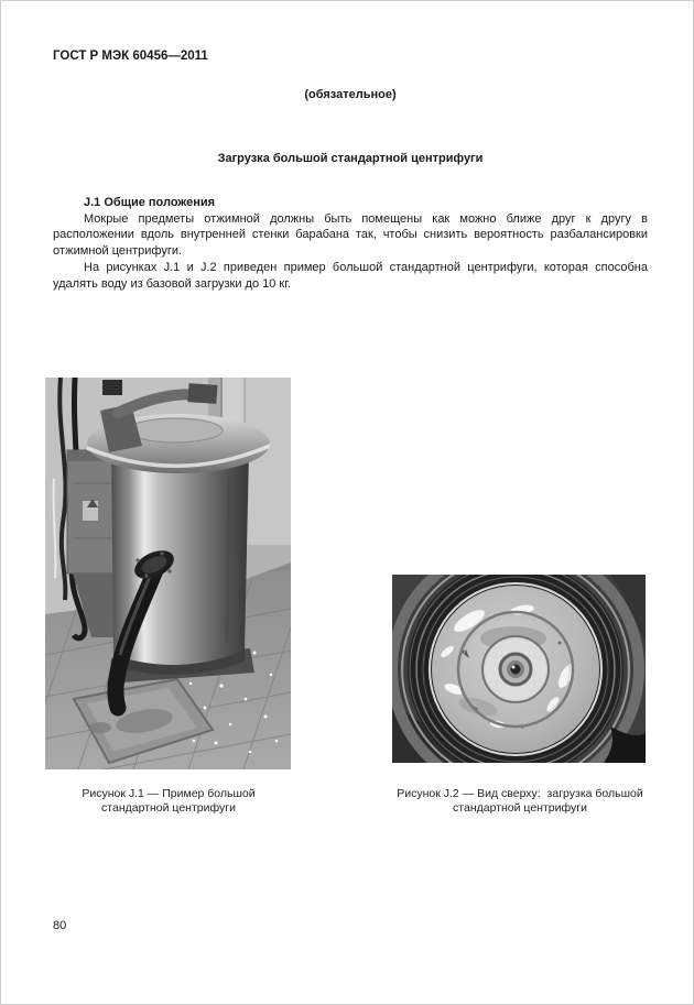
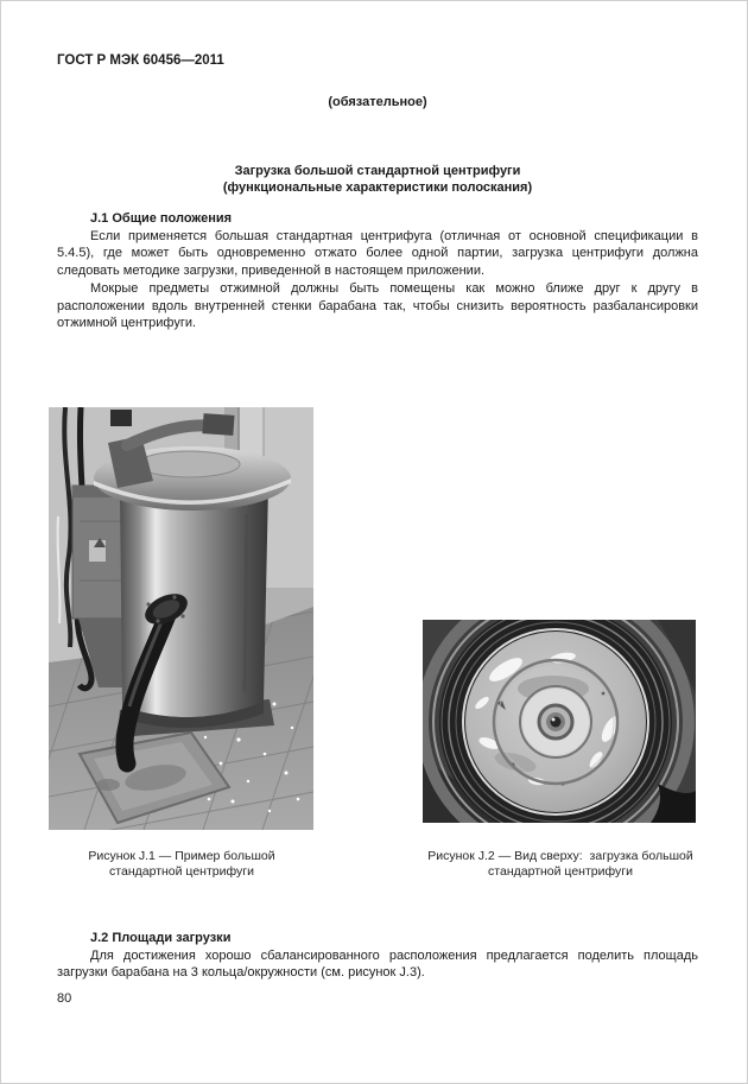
  ГОСТ Р МЭК 60456—2011
  (обязательное)
  Загрузка большой стандартной центрифуги
+ (функциональные характеристики полоскания)
  J.1 Общие положения
+ Если применяется большая стандартная центрифуга (отличная от основной спецификации в 5.4.5), где может быть одновременно отжато более одной партии, загрузка центрифуги должна следовать методике загрузки, приведенной в настоящем приложении.
  Мокрые предметы отжимной должны быть помещены как можно ближе друг к другу в расположении вдоль внутренней стенки барабана так, чтобы снизить вероятность разбалансировки отжимной центрифуги.
- На рисунках J.1 и J.2 приведен пример большой стандартной центрифуги, которая способна удалять воду из базовой загрузки до 10 кг.
  Рисунок J.1 — Пример большой
  стандартной центрифуги
  Рисунок J.2 — Вид сверху: загрузка большой
  стандартной центрифуги
+ J.2 Площади загрузки
+ Для достижения хорошо сбалансированного расположения предлагается поделить площадь загрузки барабана на 3 кольца/окружности (см. рисунок J.3).
  80
